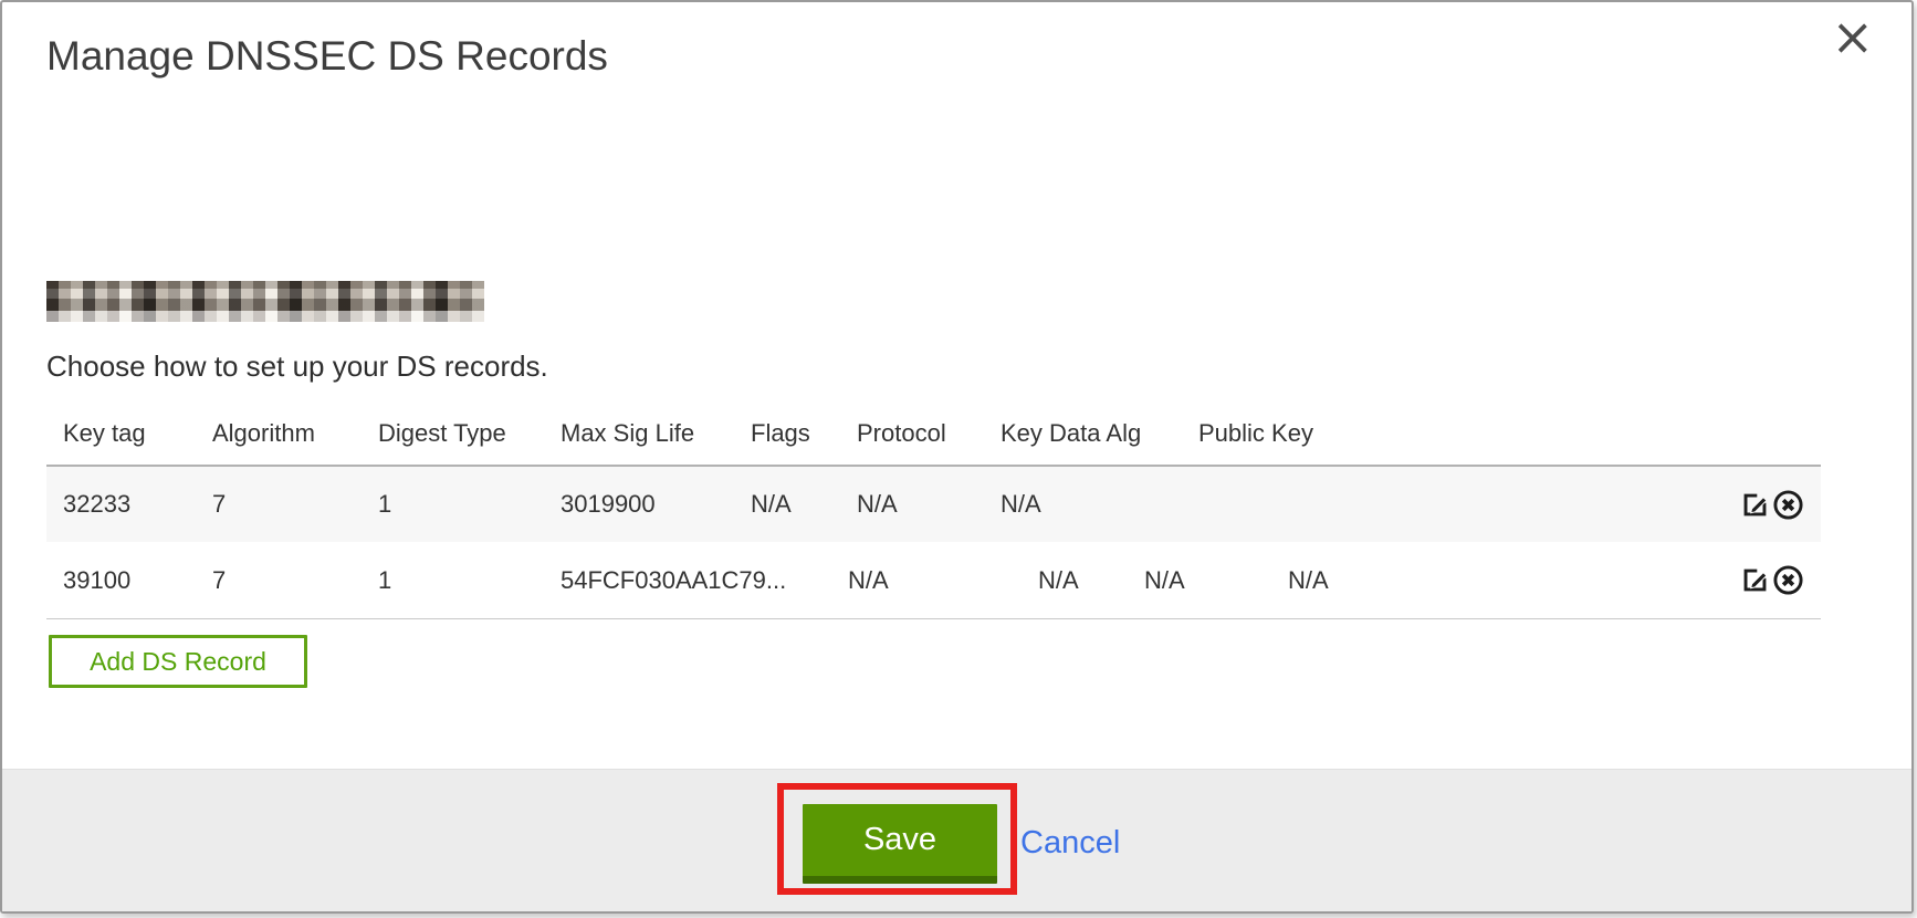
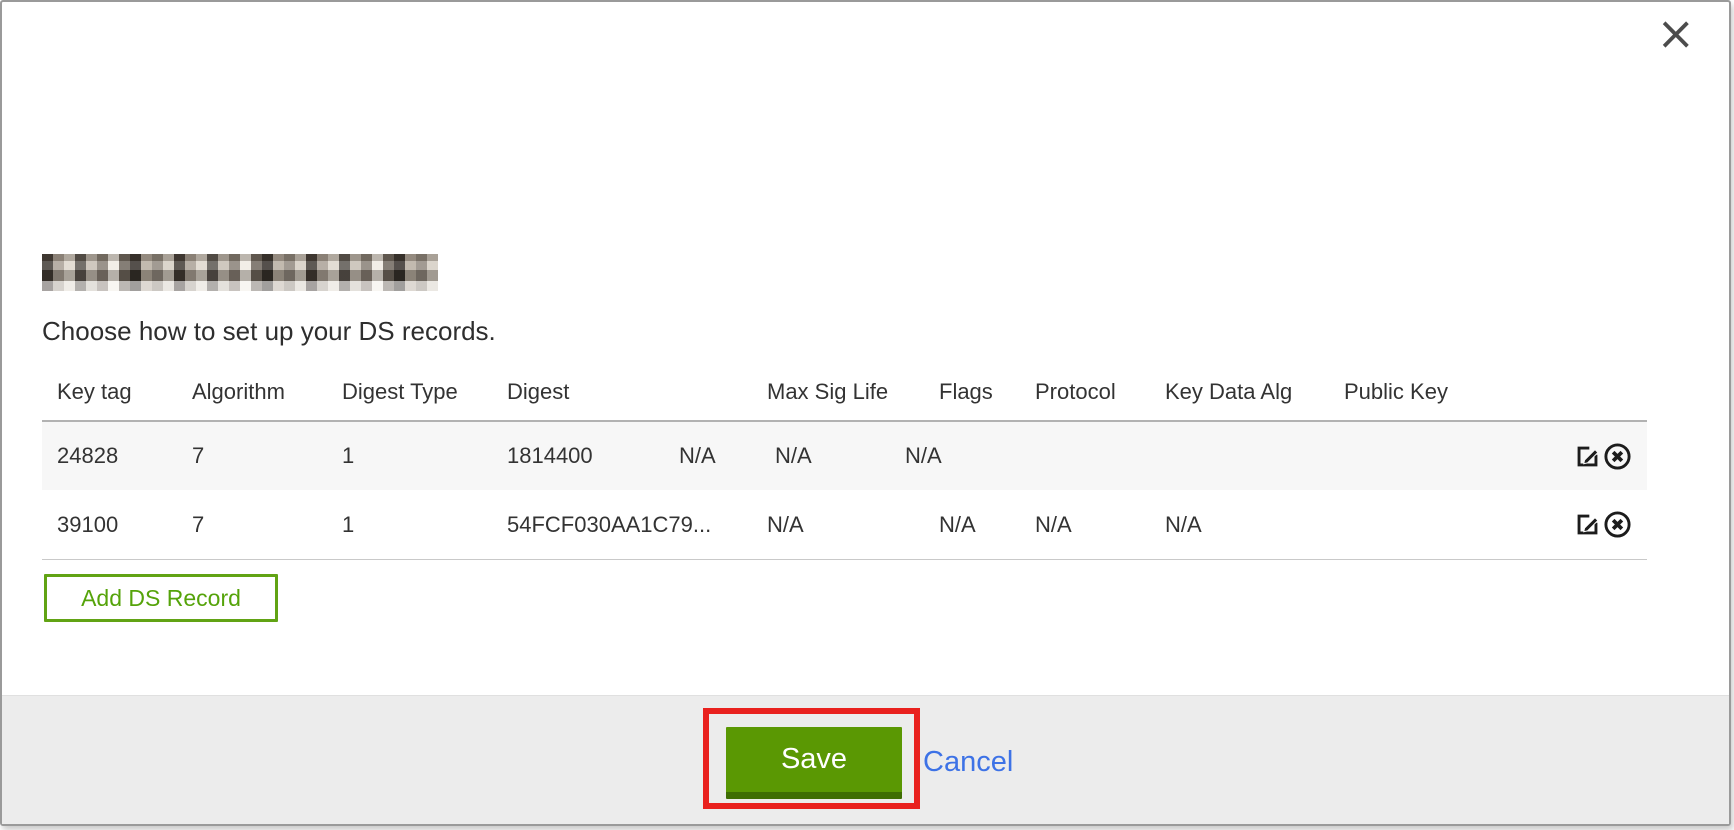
- Manage DNSSEC DS Records
  ×
  Choose how to set up your DS records.
  Key tag
  Algorithm
  Digest Type
+ Digest
  Max Sig Life
  Flags
  Protocol
  Key Data Alg
  Public Key
- 32233
+ 24828
  7
  1
- 3019900
+ 1814400
  N/A
  N/A
  N/A
  39100
  7
  1
  54FCF030AA1C79...
  N/A
  N/A
  N/A
  N/A
  Add DS Record
  Save
  Cancel
